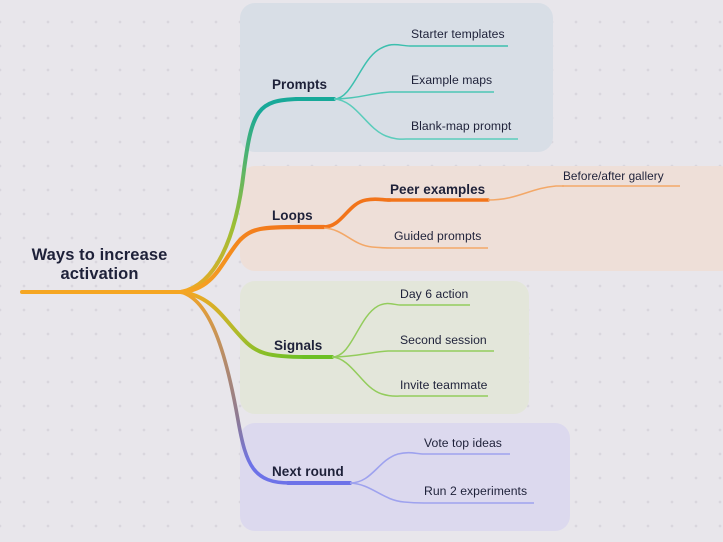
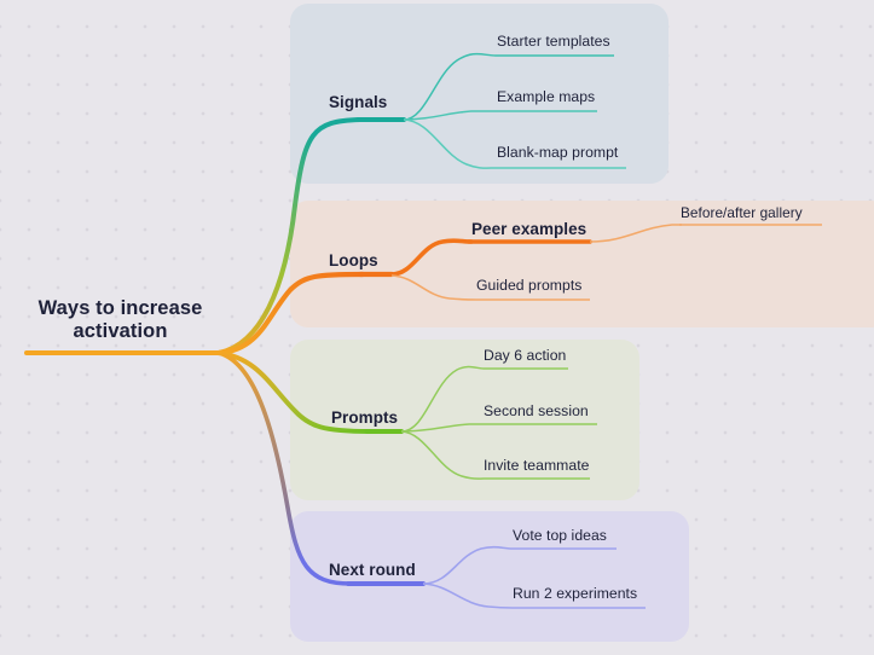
  Ways to increase
  activation
- Prompts
+ Signals
  Starter templates
  Example maps
  Blank-map prompt
  Loops
  Peer examples
  Guided prompts
  Before/after gallery
- Signals
+ Prompts
  Day 6 action
  Second session
  Invite teammate
  Next round
  Vote top ideas
  Run 2 experiments
